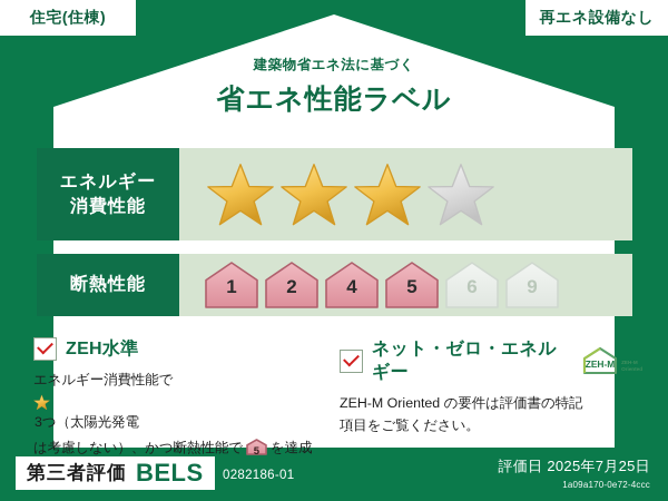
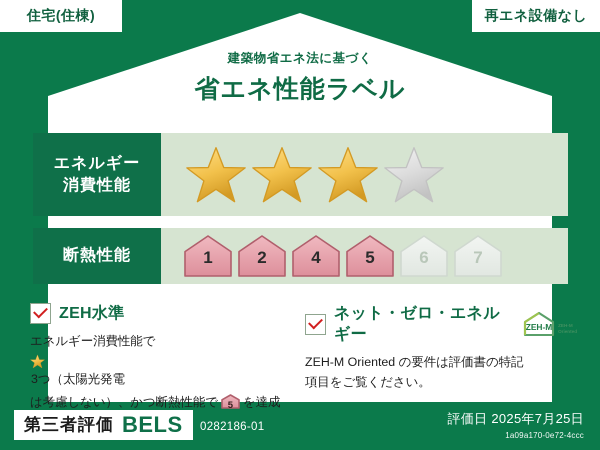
  住宅(住棟)
  再エネ設備なし
  建築物省エネ法に基づく
  省エネ性能ラベル
  エネルギー
  消費性能
  断熱性能
  1
  2
  4
  5
  6
- 9
+ 7
  ZEH水準
  エネルギー消費性能で3つ（太陽光発電
  は考慮しない）、かつ断熱性能で
  5
  を達成
  ネット・ゼロ・エネルギー
  ZEH-M
  ZEH-M Oriented の要件は評価書の特記
  項目をご覧ください。
  第三者評価
  BELS
  0282186-01
  評価日 2025年7月25日
  1a09a170-0e72-4ccc
